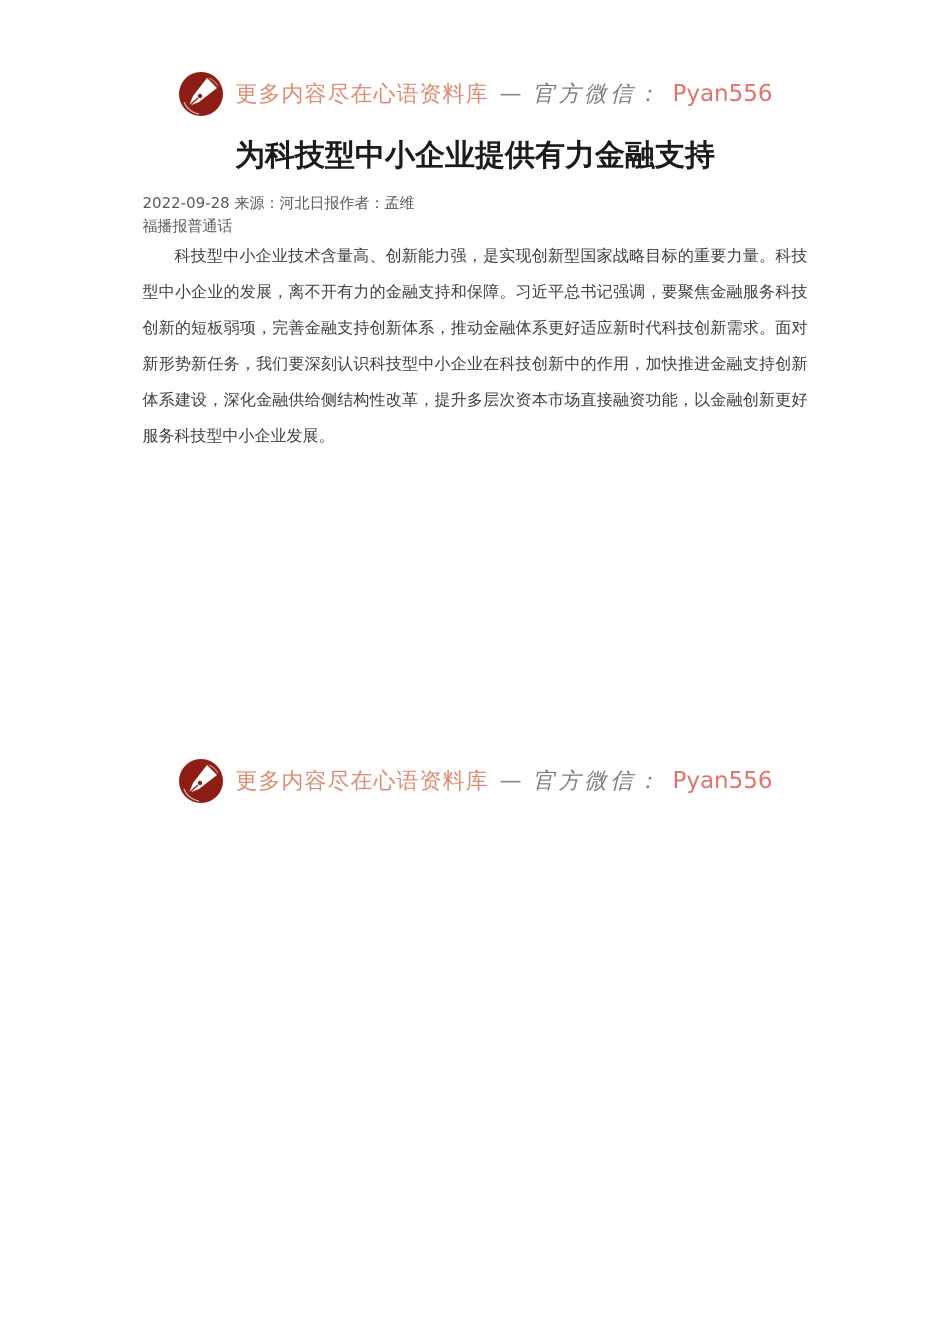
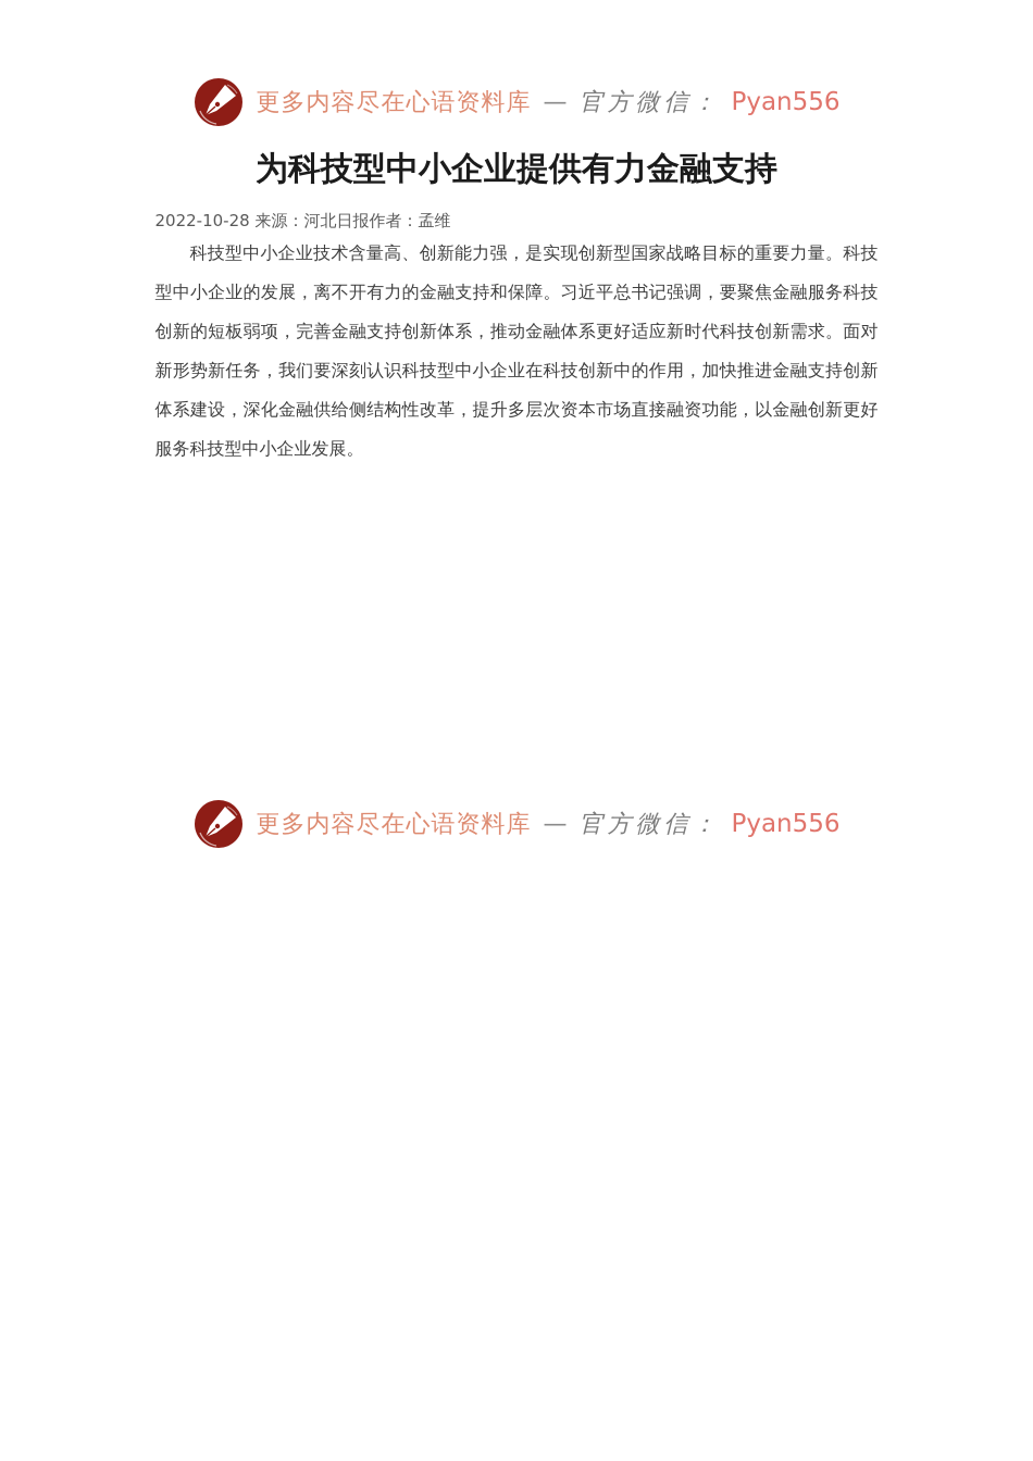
  更多内容尽在心语资料库
  —
  官方微信：
  Pyan556
  为科技型中小企业提供有力金融支持
- 2022-09-28 来源：河北日报作者：孟维
+ 2022-10-28 来源：河北日报作者：孟维
- 福播报普通话
  科技型中小企业技术含量高、创新能力强，是实现创新型国家战略目标的重要力量。科技型中小企业的发展，离不开有力的金融支持和保障。习近平总书记强调，要聚焦金融服务科技创新的短板弱项，完善金融支持创新体系，推动金融体系更好适应新时代科技创新需求。面对新形势新任务，我们要深刻认识科技型中小企业在科技创新中的作用，加快推进金融支持创新体系建设，深化金融供给侧结构性改革，提升多层次资本市场直接融资功能，以金融创新更好服务科技型中小企业发展。
  更多内容尽在心语资料库
  —
  官方微信：
  Pyan556
